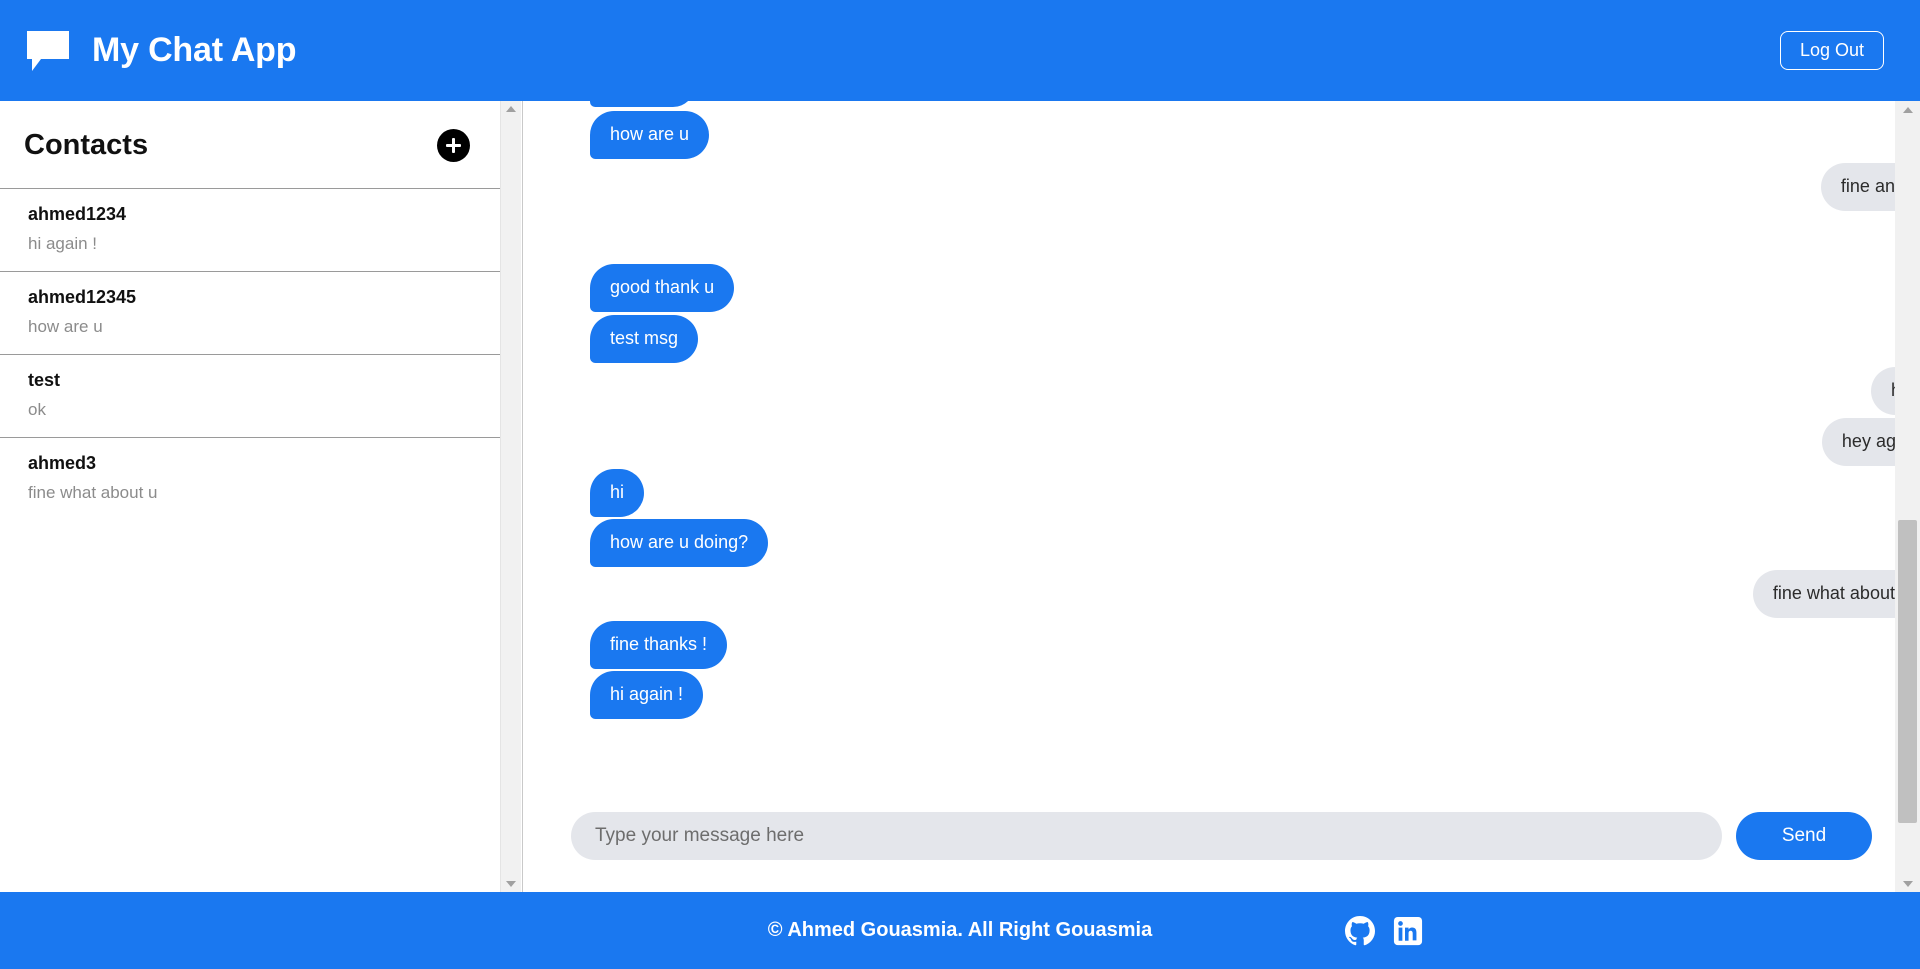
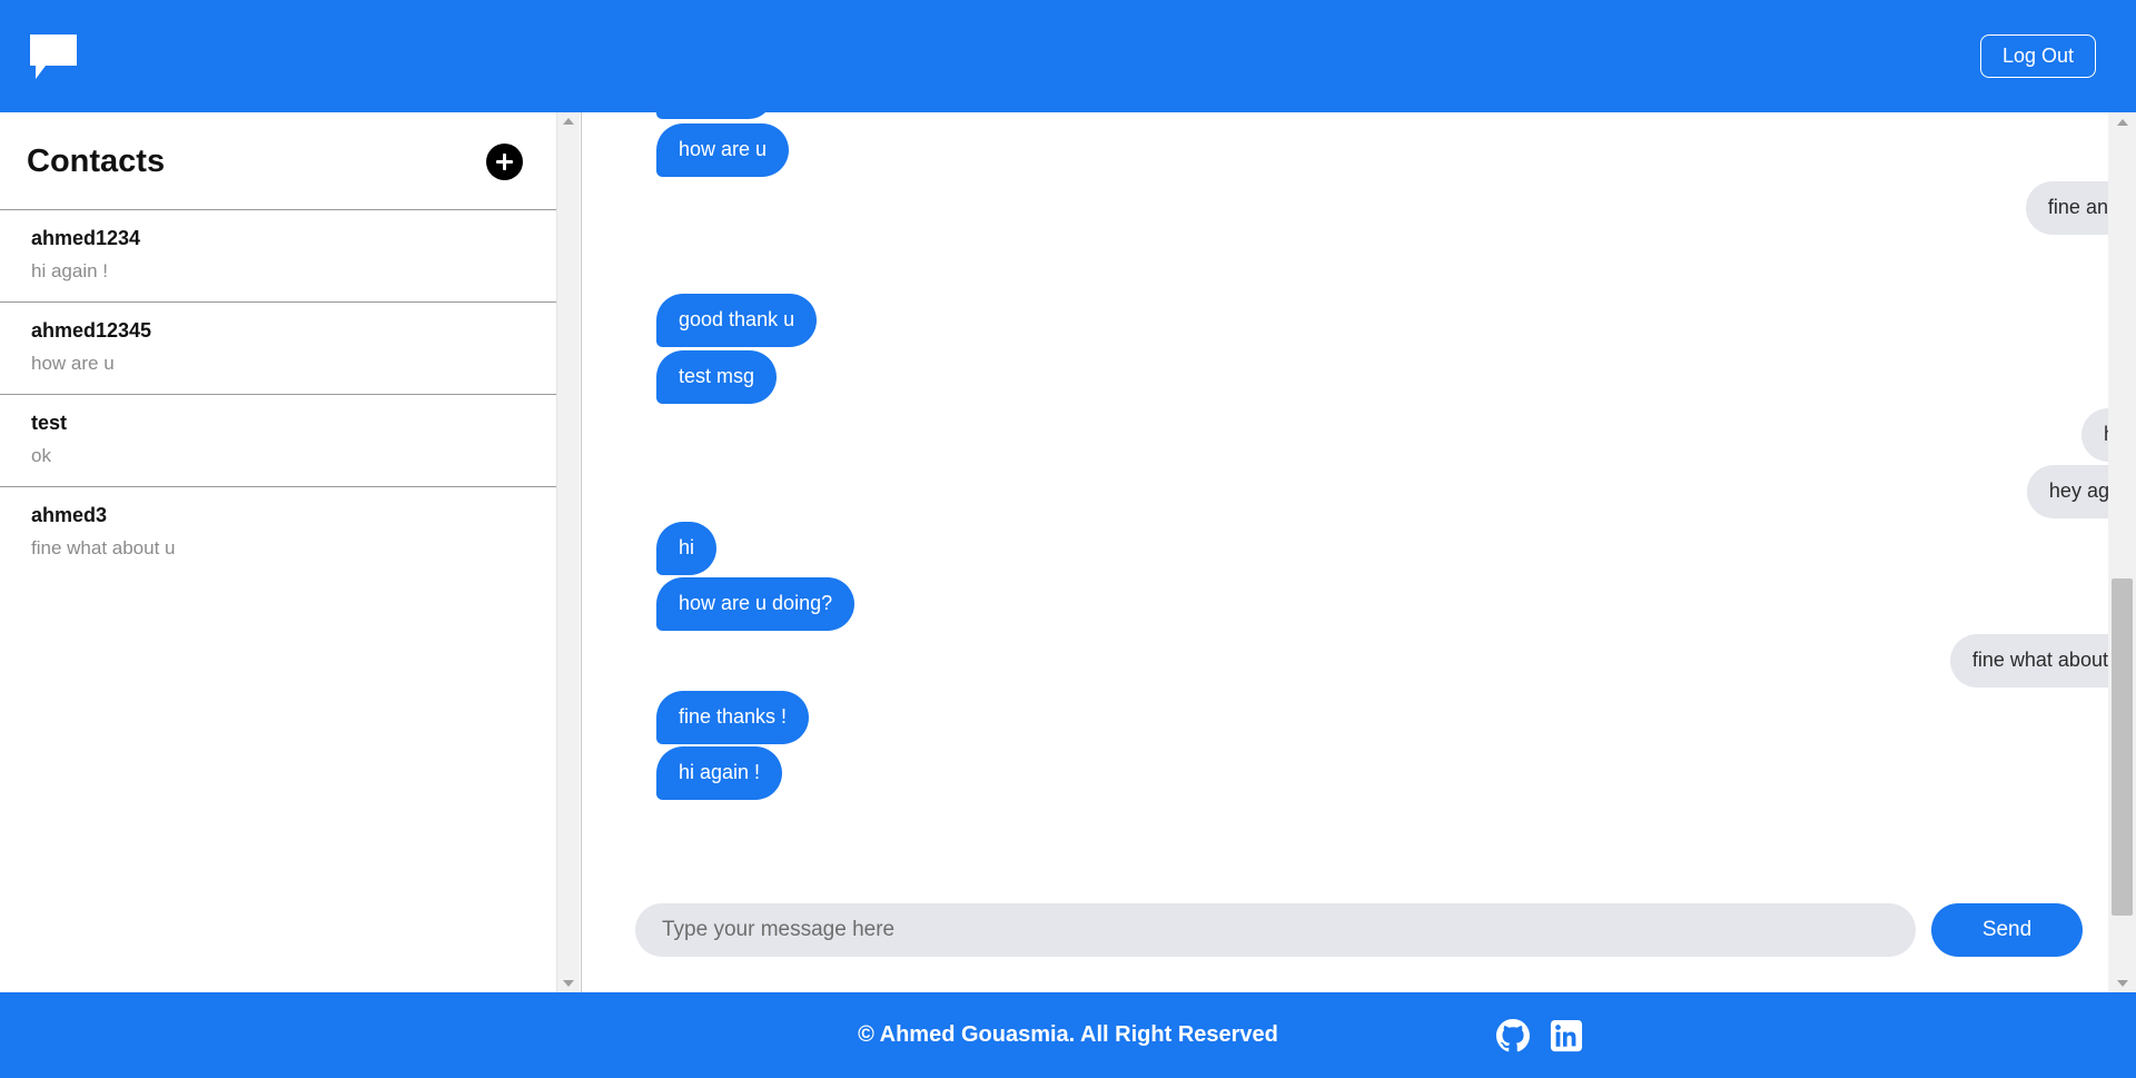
- My Chat App
  Log Out
  Contacts
  ahmed1234
  hi again !
  ahmed12345
  how are u
  test
  ok
  ahmed3
  fine what about u
  how are u
  fine an
  good thank u
  test msg
  hi
  how are u doing?
  fine what about
  fine thanks !
  hi again !
  Type your message here
  Send
- © Ahmed Gouasmia. All Right Gouasmia
+ © Ahmed Gouasmia. All Right Reserved
